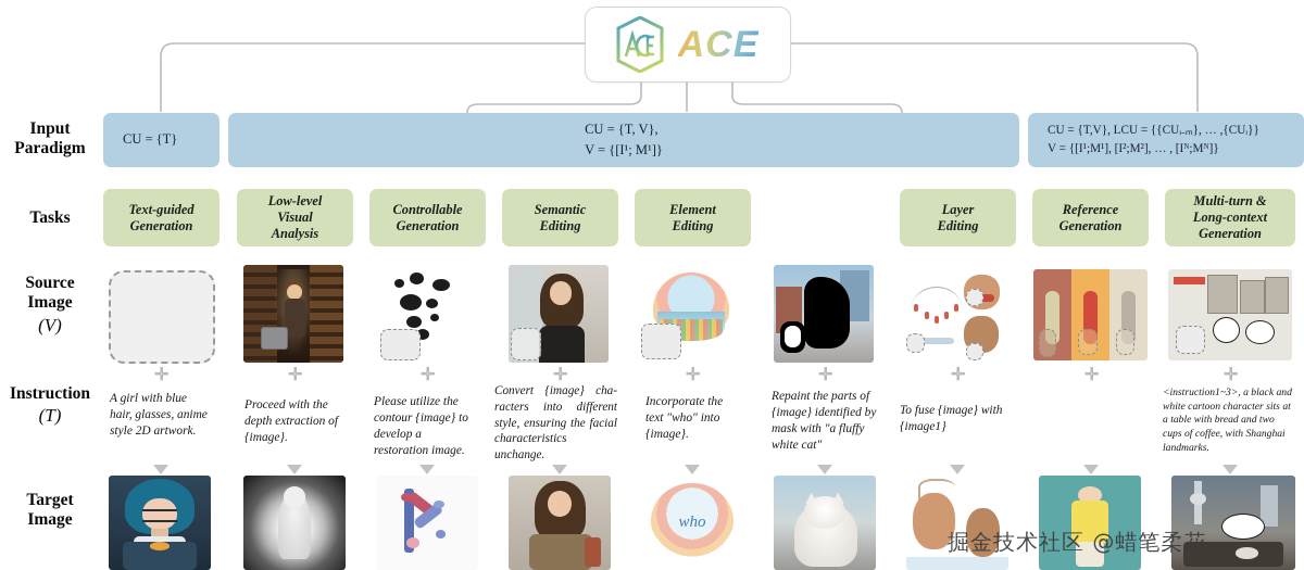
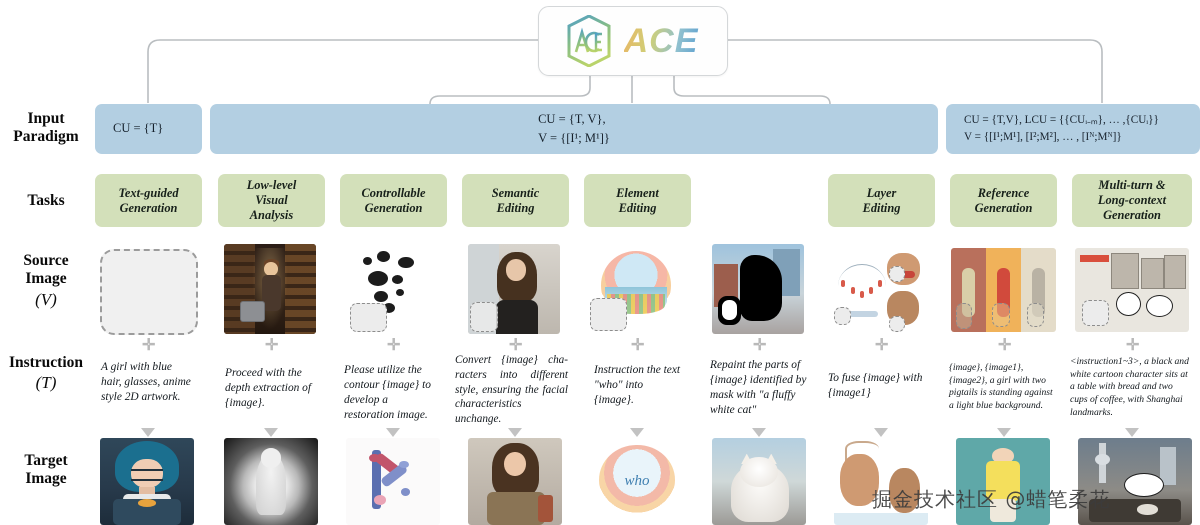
  ACE
  Input
  Paradigm
  Tasks
  Source
  Image
  (V)
  Instruction
  (T)
  Target
  Image
  CU = {T}
  CU = {T, V},
  V = {[I¹; M¹]}
  CU = {T,V}, LCU = {{CUᵢ₋ₘ}, … ,{CUᵢ}}
  V = {[I¹;M¹], [I²;M²], … , [Iᴺ;Mᴺ]}
  Text-guided
  Generation
  Low-level
  Visual
  Analysis
  Controllable
  Generation
  Semantic
  Editing
  Element
  Editing
  Layer
  Editing
  Reference
  Generation
  Multi-turn &
  Long-context
  Generation
  ✛
  ✛
  ✛
  ✛
  ✛
  ✛
  ✛
  ✛
  ✛
  A girl with blue hair, glasses, anime style 2D artwork.
  Proceed with the depth extraction of {image}.
  Please utilize the contour {image} to develop a restoration image.
  Convert {image} cha-racters into different style, ensuring the facial characteristics unchange.
- Incorporate the text "who" into {image}.
+ Instruction the text "who" into {image}.
  Repaint the parts of {image} identified by mask with "a fluffy white cat"
  To fuse {image} with {image1}
+ {image}, {image1}, {image2}, a girl with two pigtails is standing against a light blue background.
  <instruction1~3>, a black and white cartoon character sits at a table with bread and two cups of coffee, with Shanghai landmarks.
  who
  掘金技术社区 @蜡笔柔花
